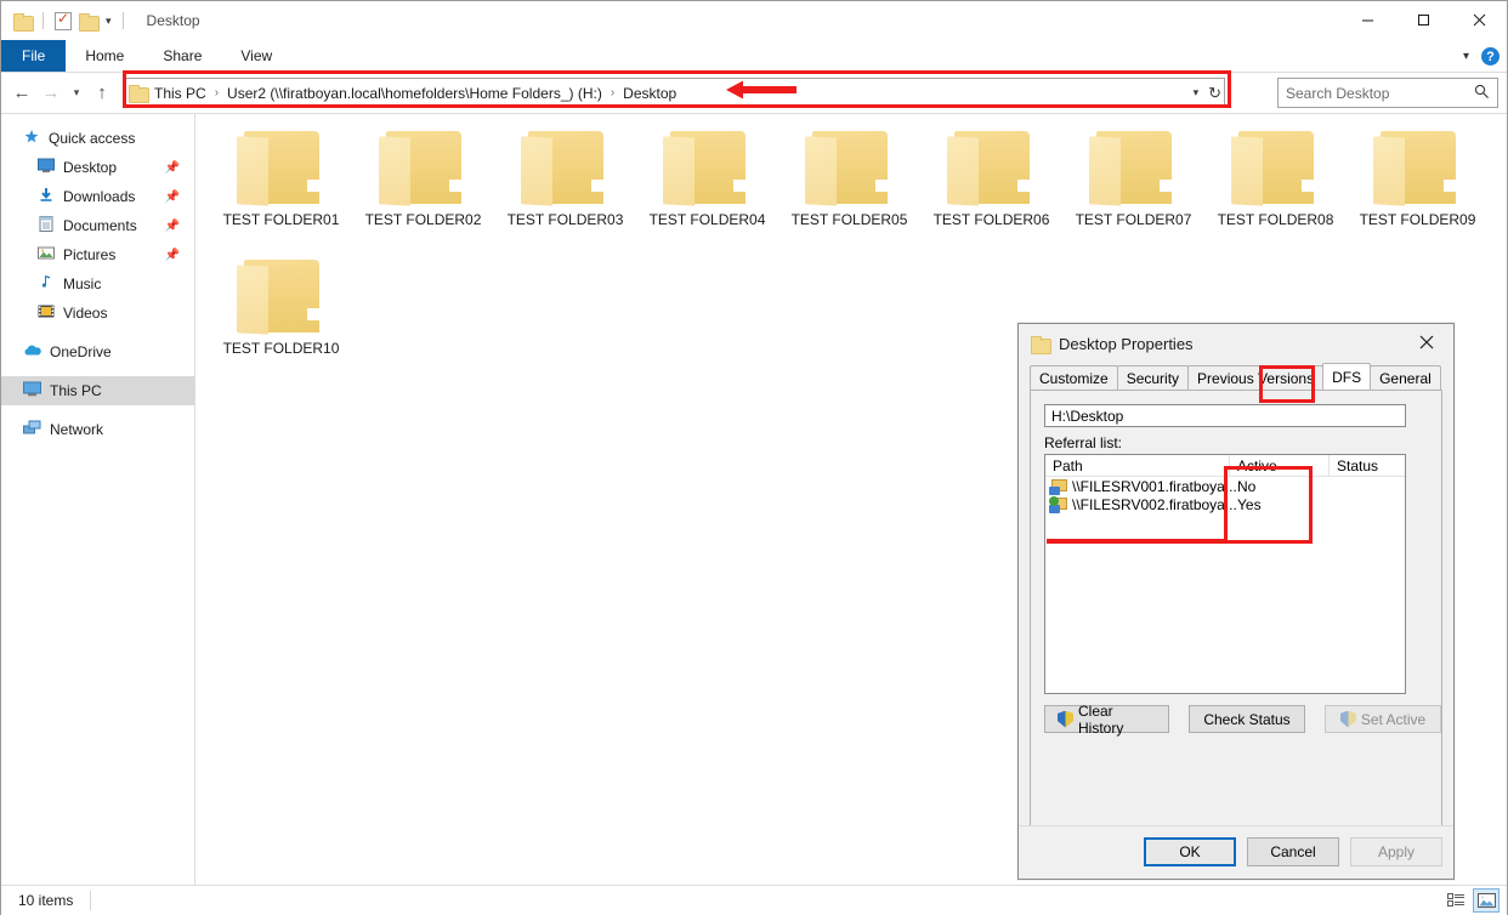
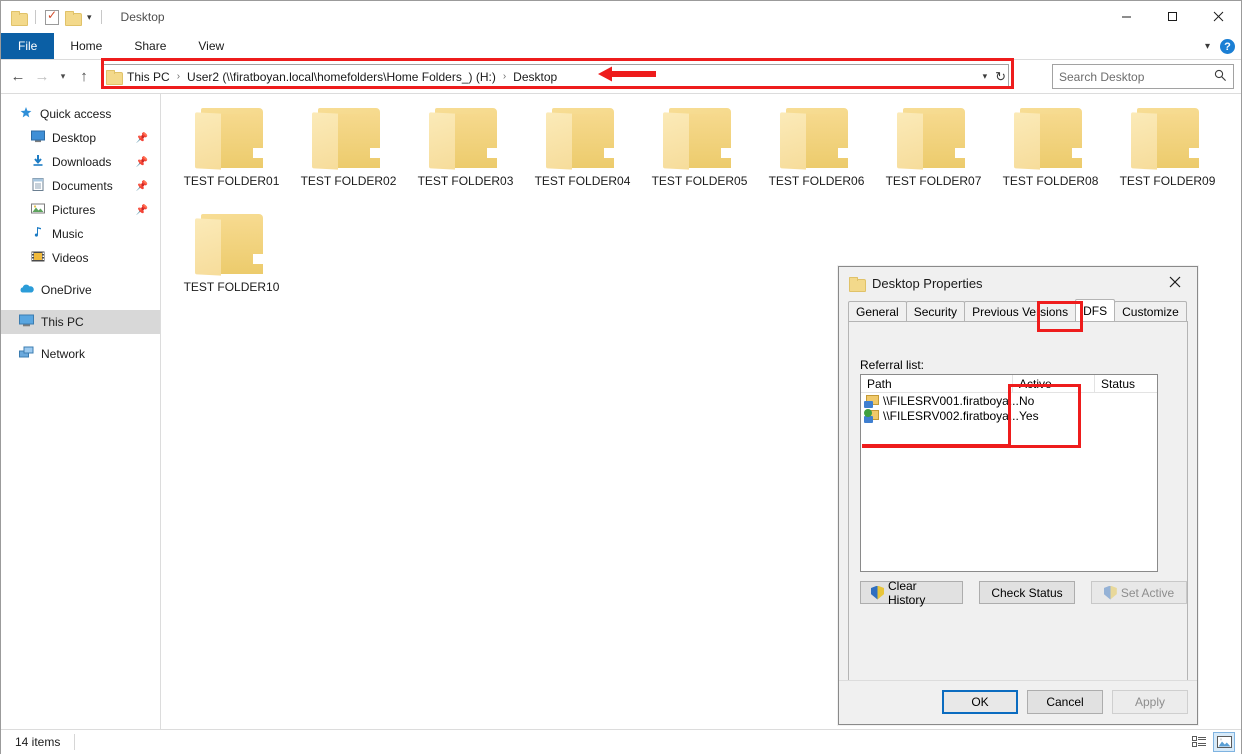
  ▾
  Desktop
  File
  Home
  Share
  View
  ▾
  ?
  ←
  →
  ▾
  ↑
  This PC
  ›
  User2 (\\firatboyan.local\homefolders\Home Folders_) (H:)
  ›
  Desktop
  ▾
  ↻
  Search Desktop
  Quick access
  Desktop
  📌
  Downloads
  📌
  Documents
  📌
  Pictures
  📌
  Music
  Videos
  OneDrive
  This PC
  Network
  TEST FOLDER01
  TEST FOLDER02
  TEST FOLDER03
  TEST FOLDER04
  TEST FOLDER05
  TEST FOLDER06
  TEST FOLDER07
  TEST FOLDER08
  TEST FOLDER09
  TEST FOLDER10
- 10 items
+ 14 items
  Desktop Properties
- Customize
+ General
  Security
  Previous Versions
  DFS
- General
+ Customize
- H:\Desktop
  Referral list:
  Path
  Active
  Status
  \\FILESRV001.firatboya...
  No
  \\FILESRV002.firatboya...
  Yes
  Clear History
  Check Status
  Set Active
  OK
  Cancel
  Apply
